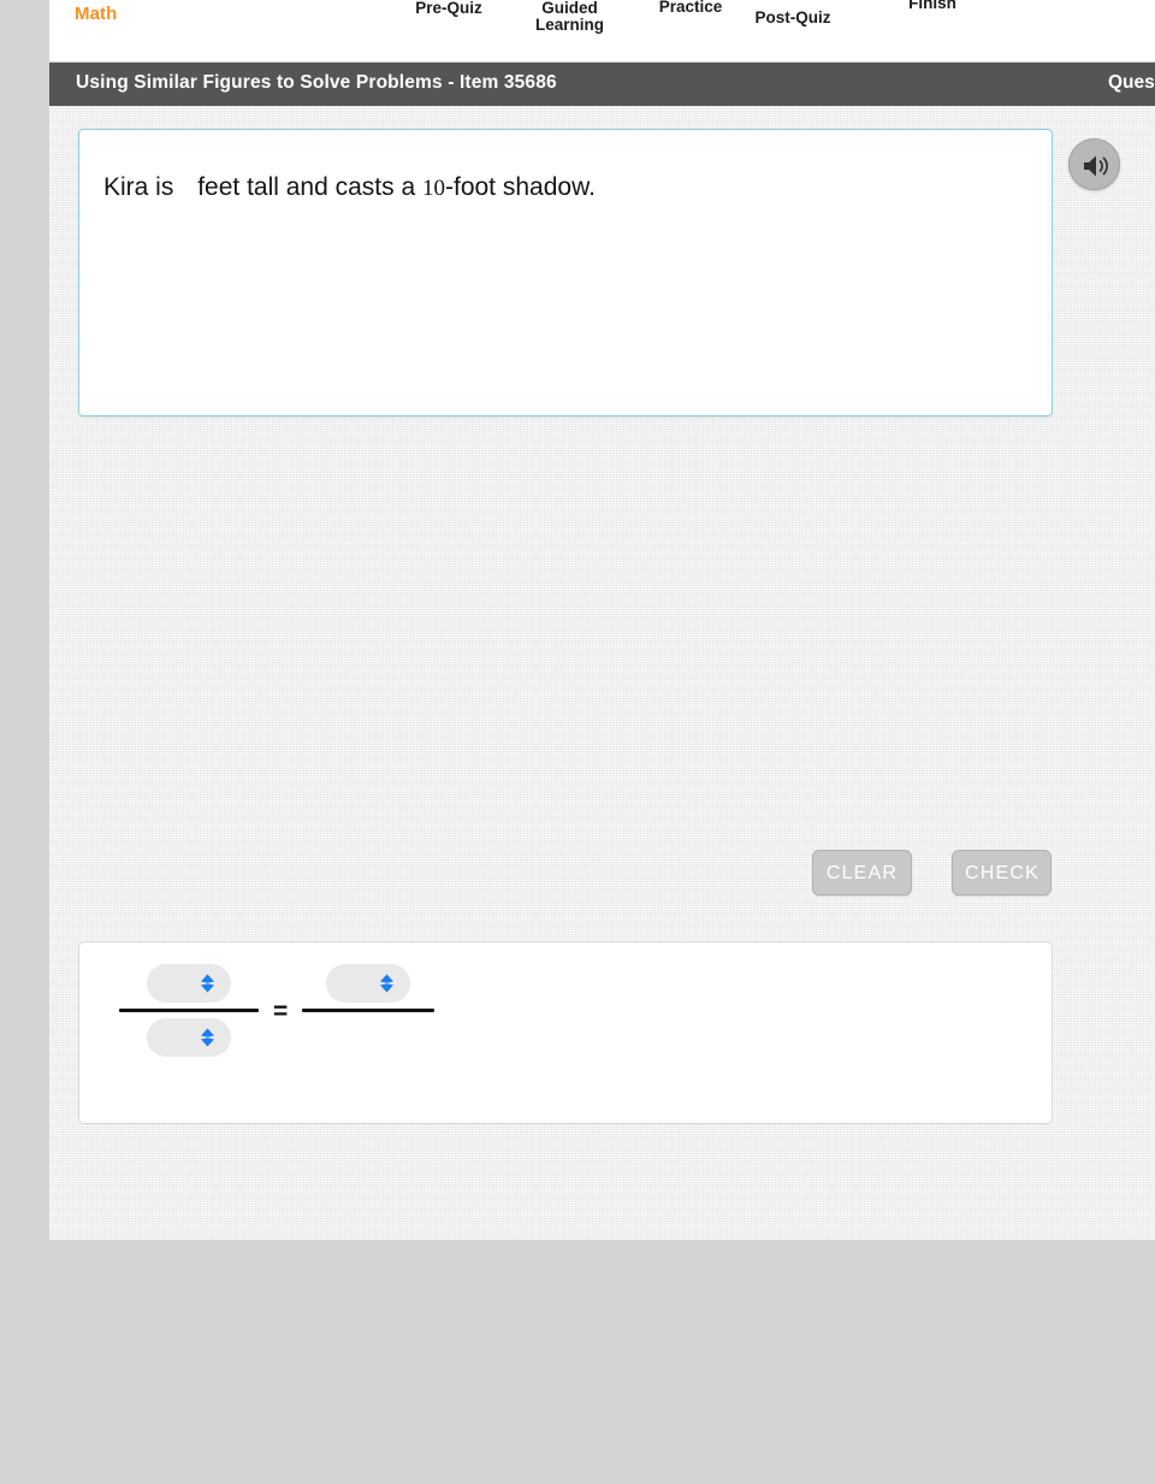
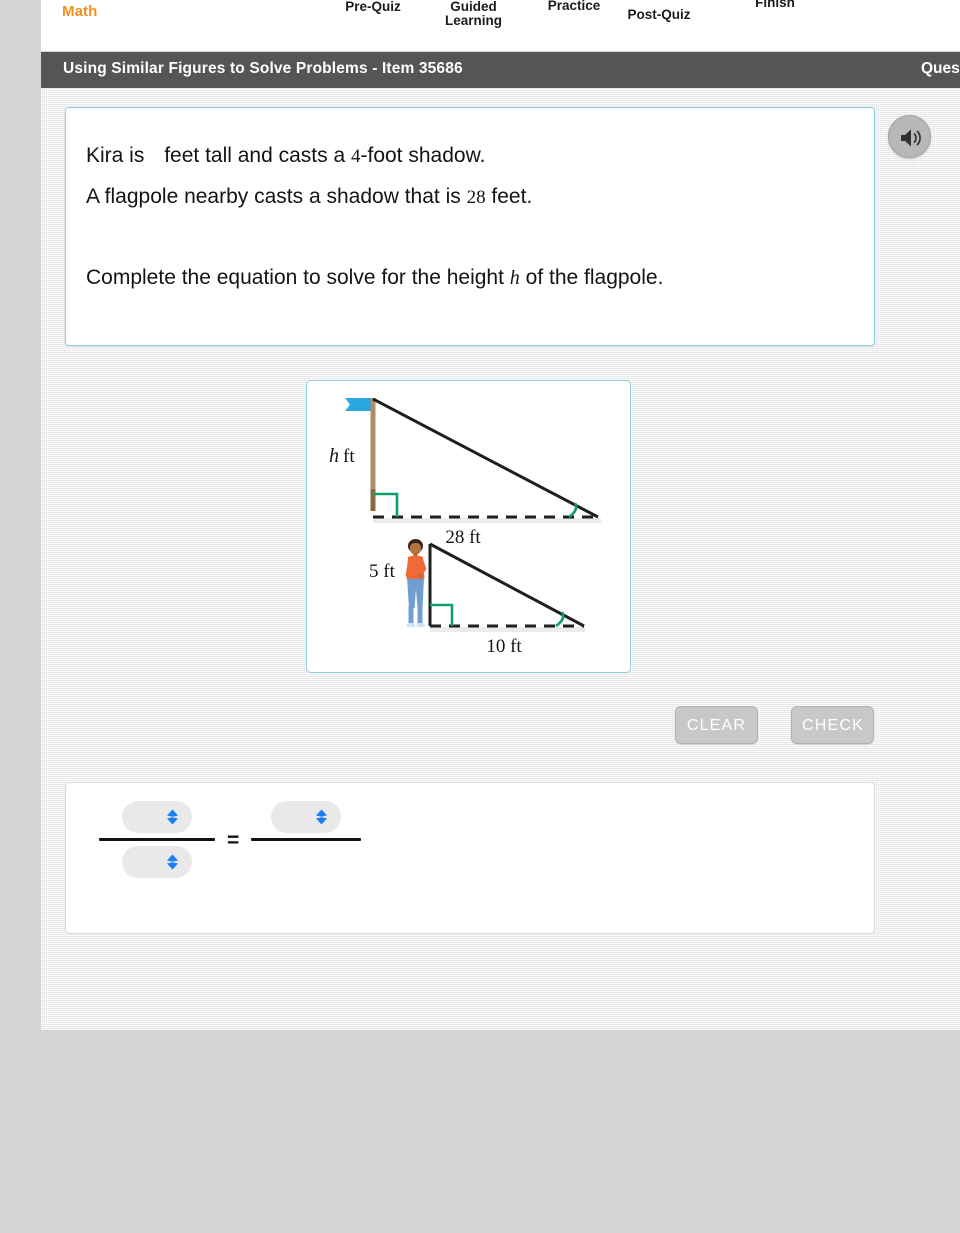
  Math
  Pre-Quiz
  Guided
  Learning
  Practice
  Post-Quiz
  Finish
  Using Similar Figures to Solve Problems - Item 35686
- Kira is feet tall and casts a 10-foot shadow.
+ Kira is feet tall and casts a 4-foot shadow.
+ A flagpole nearby casts a shadow that is 28 feet.
+ Complete the equation to solve for the height h of the flagpole.
+ h
+ ft
+ 28 ft
+ 5 ft
+ 10 ft
  CLEAR CHECK
  =
